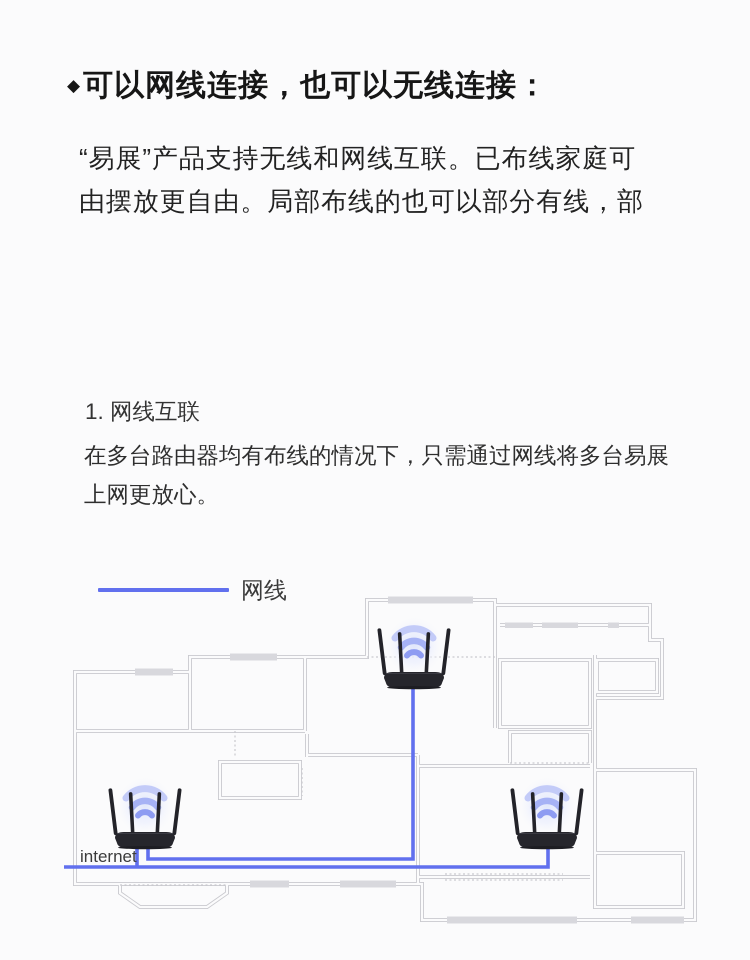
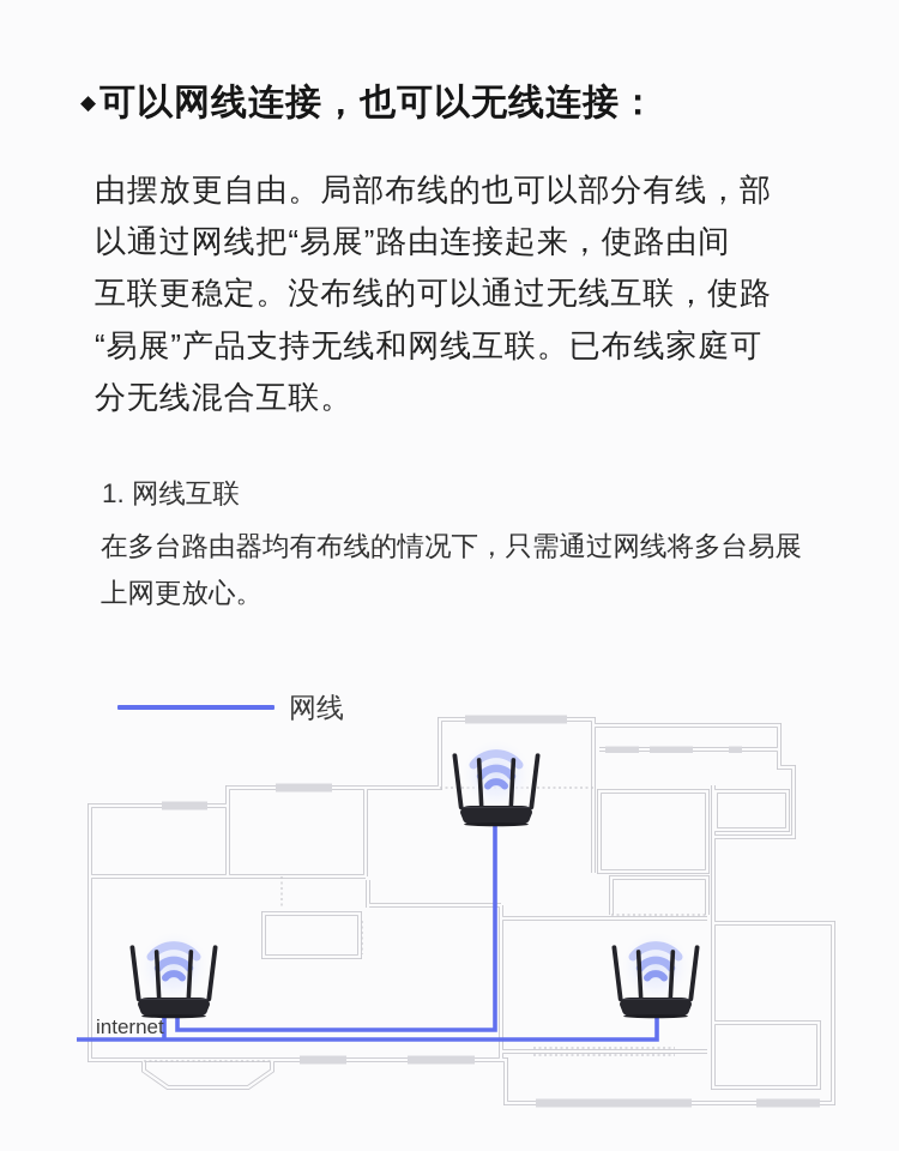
  ◆ 可以网线连接，也可以无线连接：
- “易展”产品支持无线和网线互联。已布线家庭可
+ 由摆放更自由。局部布线的也可以部分有线，部
+ 以通过网线把“易展”路由连接起来，使路由间
+ 互联更稳定。没布线的可以通过无线互联，使路
- 由摆放更自由。局部布线的也可以部分有线，部
+ “易展”产品支持无线和网线互联。已布线家庭可
+ 分无线混合互联。
  1. 网线互联
  在多台路由器均有布线的情况下，只需通过网线将多台易展
  上网更放心。
  网线
  internet
